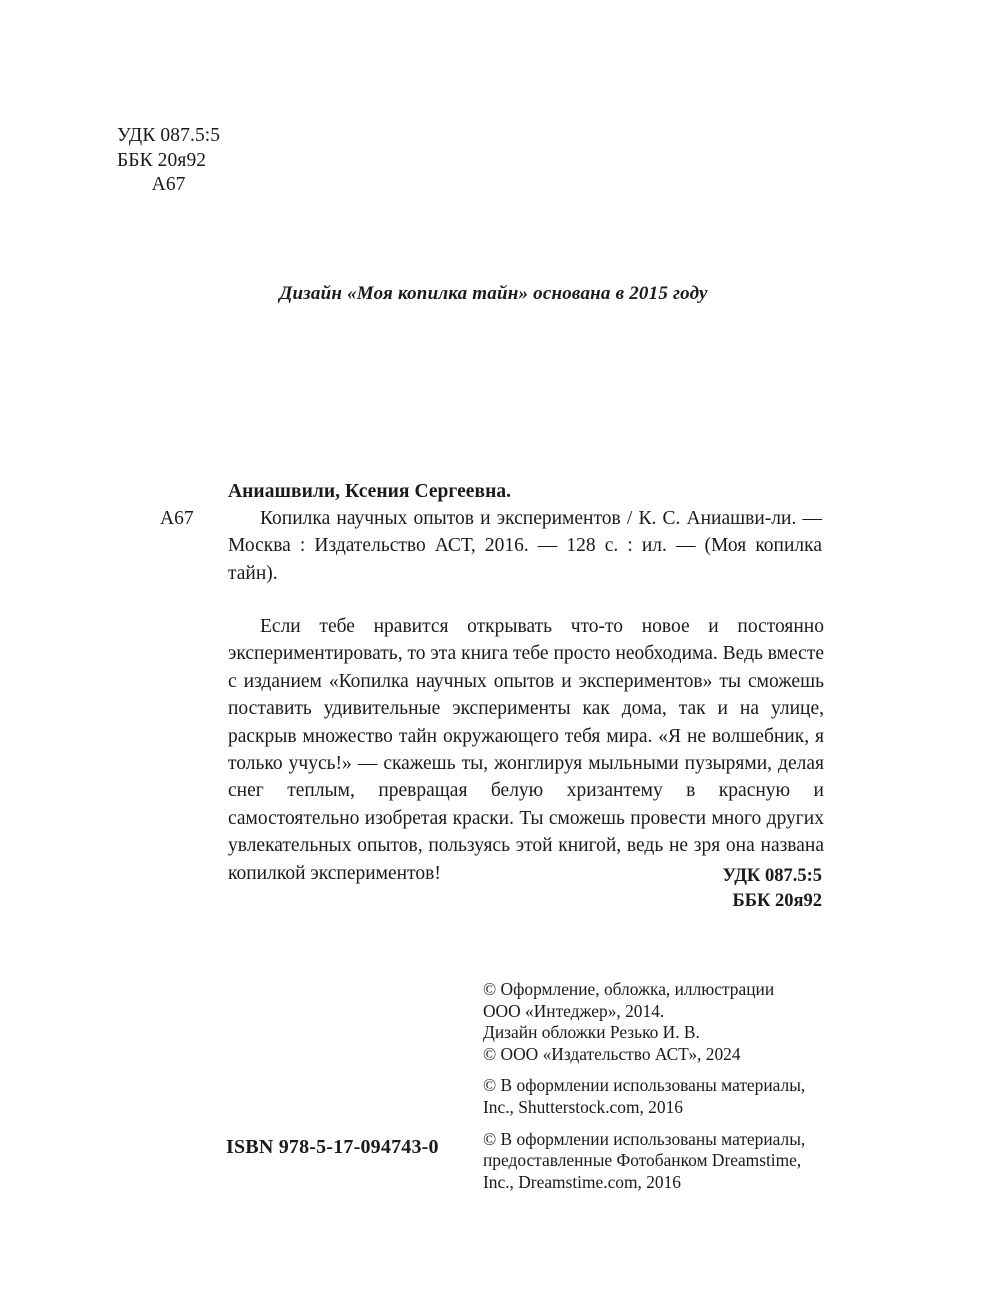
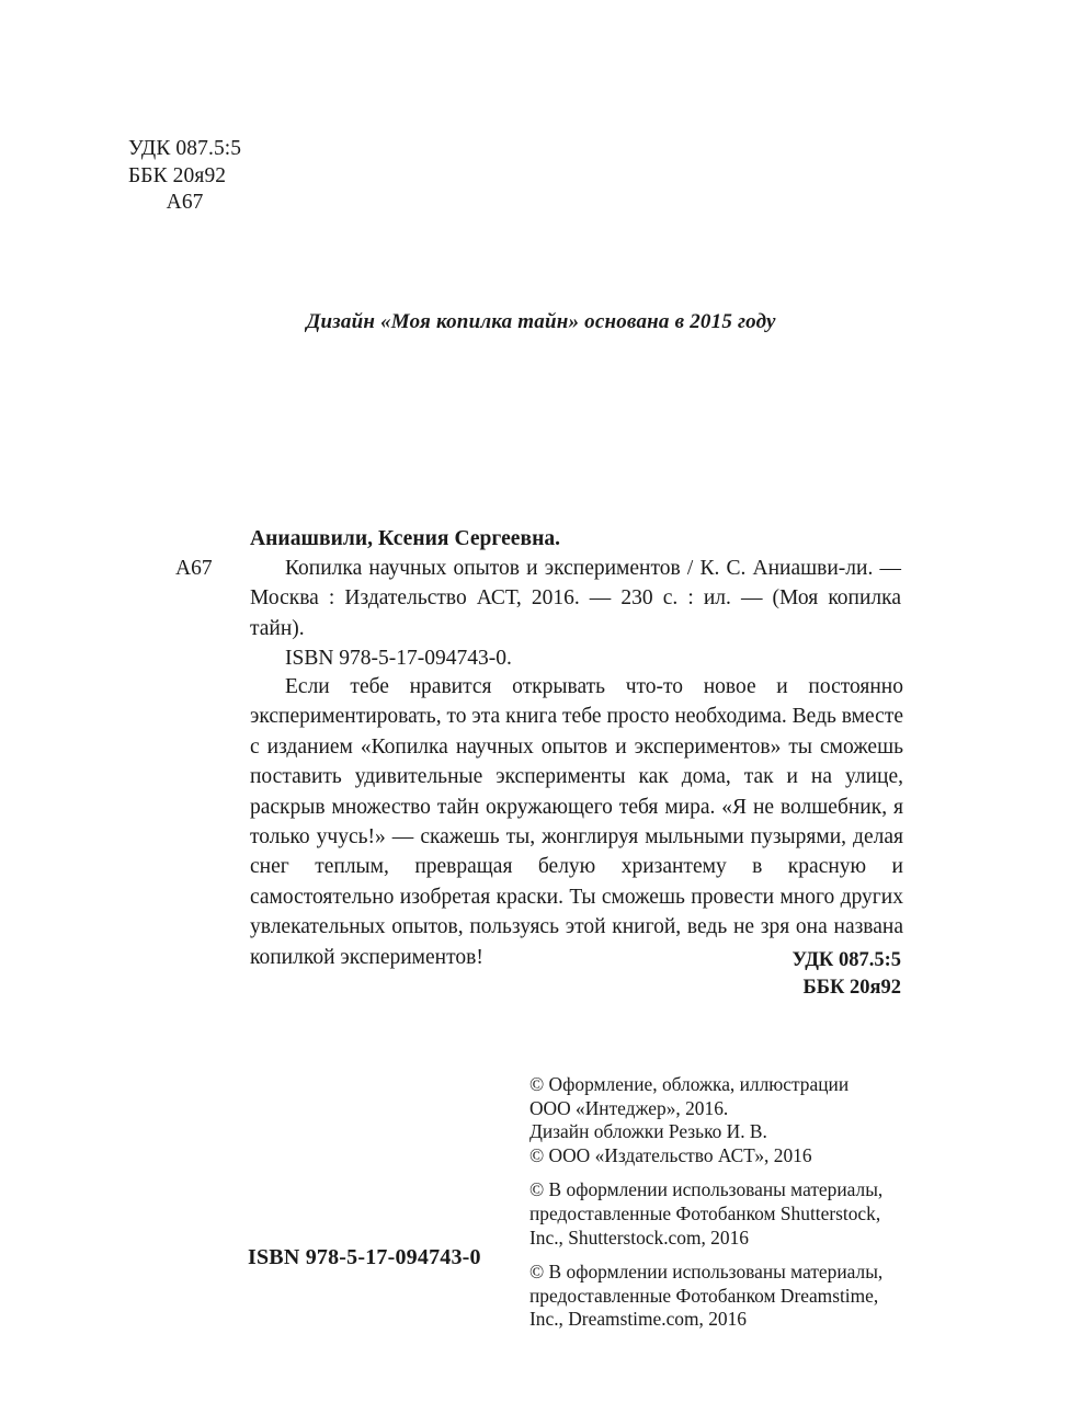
  УДК 087.5:5
  ББК 20я92
  А67
  Дизайн «Моя копилка тайн» основана в 2015 году
  А67
  Аниашвили, Ксения Сергеевна.
- Копилка научных опытов и экспериментов / К. С. Аниашви-ли. — Москва : Издательство АСТ, 2016. — 128 с. : ил. — (Моя копилка тайн).
+ Копилка научных опытов и экспериментов / К. С. Аниашви-ли. — Москва : Издательство АСТ, 2016. — 230 с. : ил. — (Моя копилка тайн).
+ ISBN 978-5-17-094743-0.
  Если тебе нравится открывать что-то новое и постоянно экспериментировать, то эта книга тебе просто необходима. Ведь вместе с изданием «Копилка научных опытов и экспериментов» ты сможешь поставить удивительные эксперименты как дома, так и на улице, раскрыв множество тайн окружающего тебя мира. «Я не волшебник, я только учусь!» — скажешь ты, жонглируя мыльными пузырями, делая снег теплым, превращая белую хризантему в красную и самостоятельно изобретая краски. Ты сможешь провести много других увлекательных опытов, пользуясь этой книгой, ведь не зря она названа копилкой экспериментов!
  УДК 087.5:5
  ББК 20я92
  © Оформление, обложка, иллюстрации
- ООО «Интеджер», 2014.
+ ООО «Интеджер», 2016.
  Дизайн обложки Резько И. В.
- © ООО «Издательство АСТ», 2024
+ © ООО «Издательство АСТ», 2016
  © В оформлении использованы материалы,
+ предоставленные Фотобанком Shutterstock,
  Inc., Shutterstock.com, 2016
  © В оформлении использованы материалы,
  предоставленные Фотобанком Dreamstime,
  Inc., Dreamstime.com, 2016
  ISBN 978-5-17-094743-0
